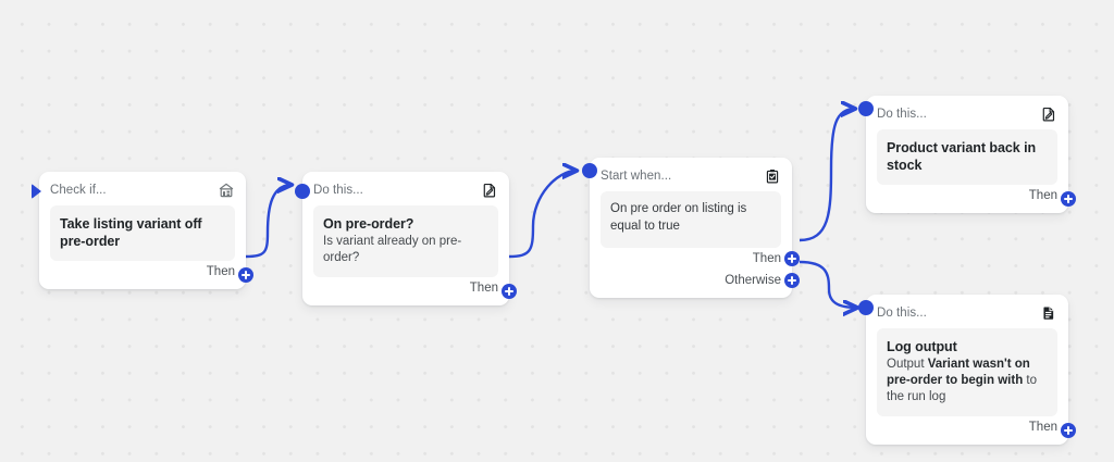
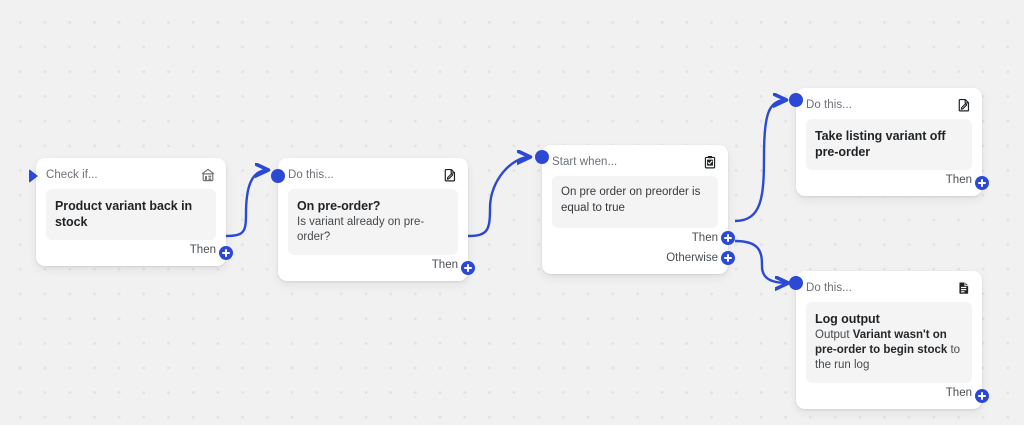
  Check if...
- Take listing variant off pre-order
+ Product variant back in stock
  Then
  Do this...
  On pre-order?
  Is variant already on pre-order?
  Then
  Start when...
- On pre order on listing is equal to true
+ On pre order on preorder is equal to true
  Then
  Otherwise
  Do this...
- Product variant back in stock
+ Take listing variant off pre-order
  Then
  Do this...
  Log output
- Output Variant wasn't on pre-order to begin with to the run log
+ Output Variant wasn't on pre-order to begin stock to the run log
  Then
